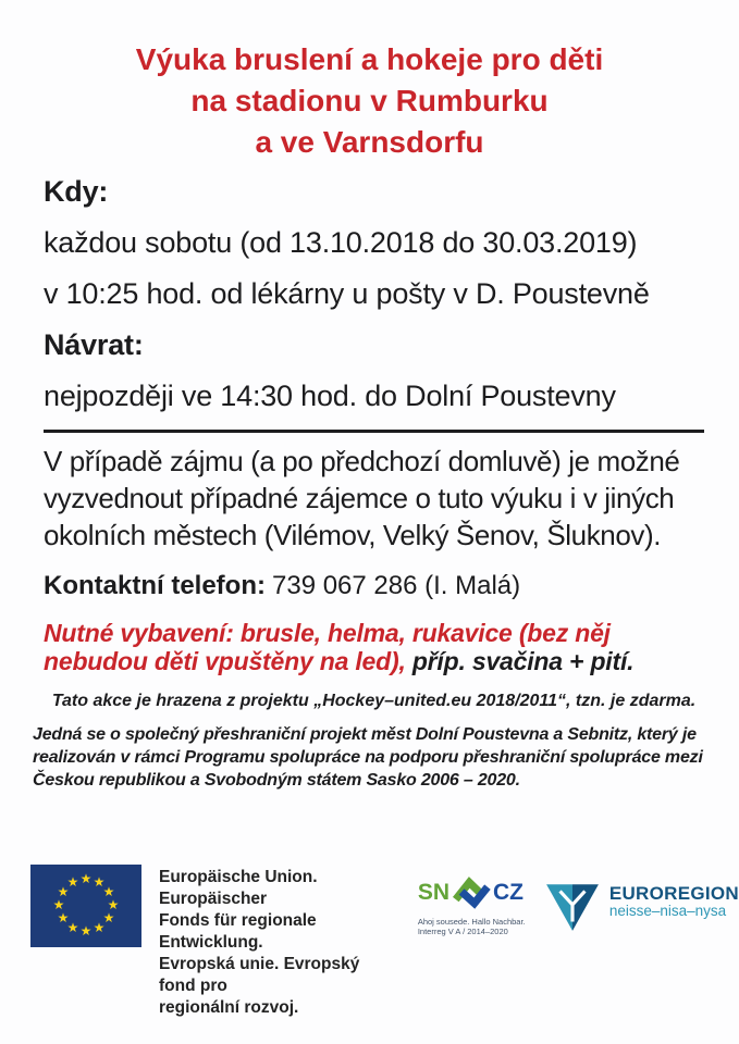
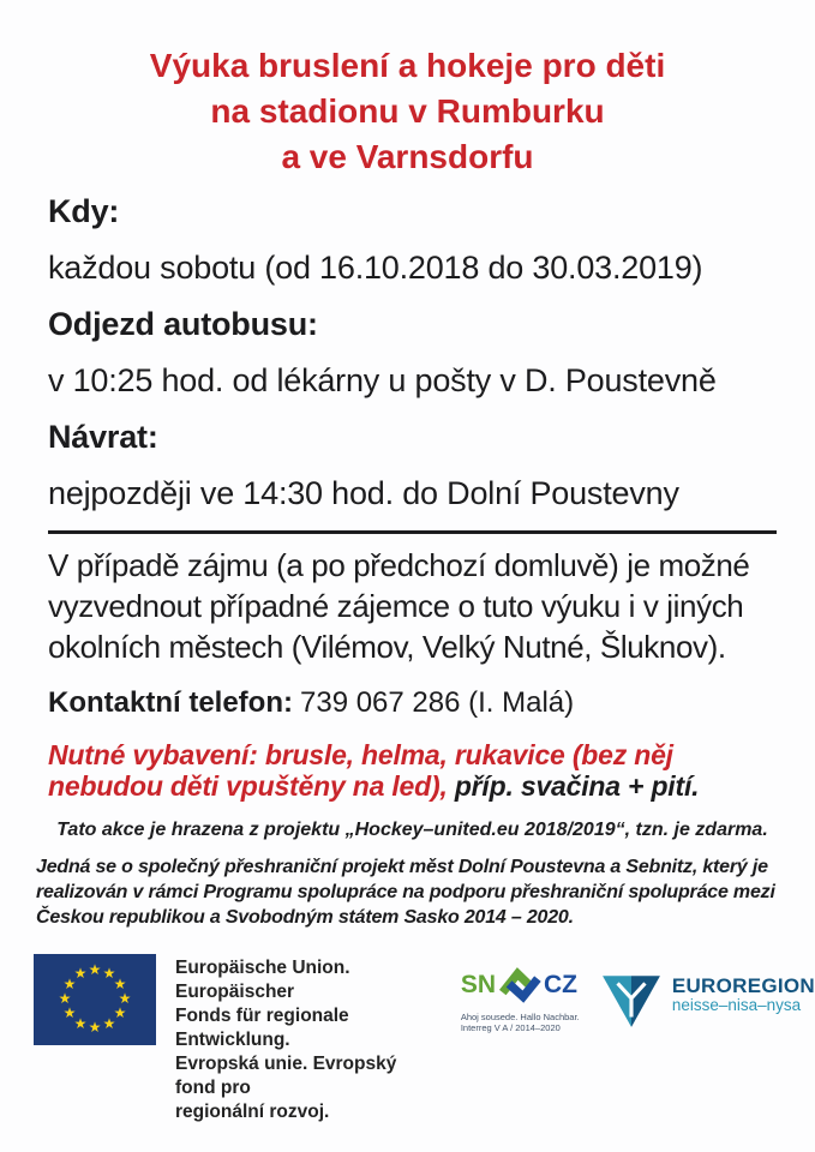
  Výuka bruslení a hokeje pro děti
  na stadionu v Rumburku
  a ve Varnsdorfu
  Kdy:
- každou sobotu (od 13.10.2018 do 30.03.2019)
+ každou sobotu (od 16.10.2018 do 30.03.2019)
+ Odjezd autobusu:
  v 10:25 hod. od lékárny u pošty v D. Poustevně
  Návrat:
  nejpozději ve 14:30 hod. do Dolní Poustevny
- V případě zájmu (a po předchozí domluvě) je možné vyzvednout případné zájemce o tuto výuku i v jiných okolních městech (Vilémov, Velký Šenov, Šluknov).
+ V případě zájmu (a po předchozí domluvě) je možné vyzvednout případné zájemce o tuto výuku i v jiných okolních městech (Vilémov, Velký Nutné, Šluknov).
  Kontaktní telefon: 739 067 286 (I. Malá)
  Nutné vybavení: brusle, helma, rukavice (bez něj nebudou děti vpuštěny na led), příp. svačina + pití.
- Tato akce je hrazena z projektu „Hockey–united.eu 2018/2011“, tzn. je zdarma.
+ Tato akce je hrazena z projektu „Hockey–united.eu 2018/2019“, tzn. je zdarma.
- Jedná se o společný přeshraniční projekt měst Dolní Poustevna a Sebnitz, který je realizován v rámci Programu spolupráce na podporu přeshraniční spolupráce mezi Českou republikou a Svobodným státem Sasko 2006 – 2020.
+ Jedná se o společný přeshraniční projekt měst Dolní Poustevna a Sebnitz, který je realizován v rámci Programu spolupráce na podporu přeshraniční spolupráce mezi Českou republikou a Svobodným státem Sasko 2014 – 2020.
  ★
  ★
  ★
  ★
  ★
  ★
  ★
  ★
  ★
  ★
  ★
  ★
  Europäische Union. Europäischer
  Fonds für regionale Entwicklung.
  Evropská unie. Evropský fond pro
  regionální rozvoj.
  SN
  CZ
  Ahoj sousede. Hallo Nachbar.
  Interreg V A / 2014–2020
  EUROREGION
  neisse–nisa–nysa
